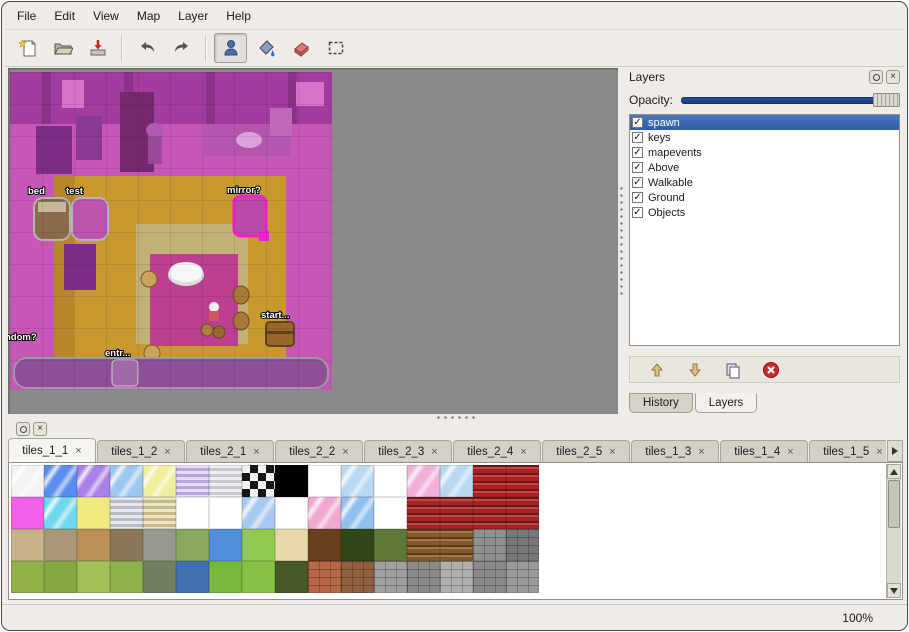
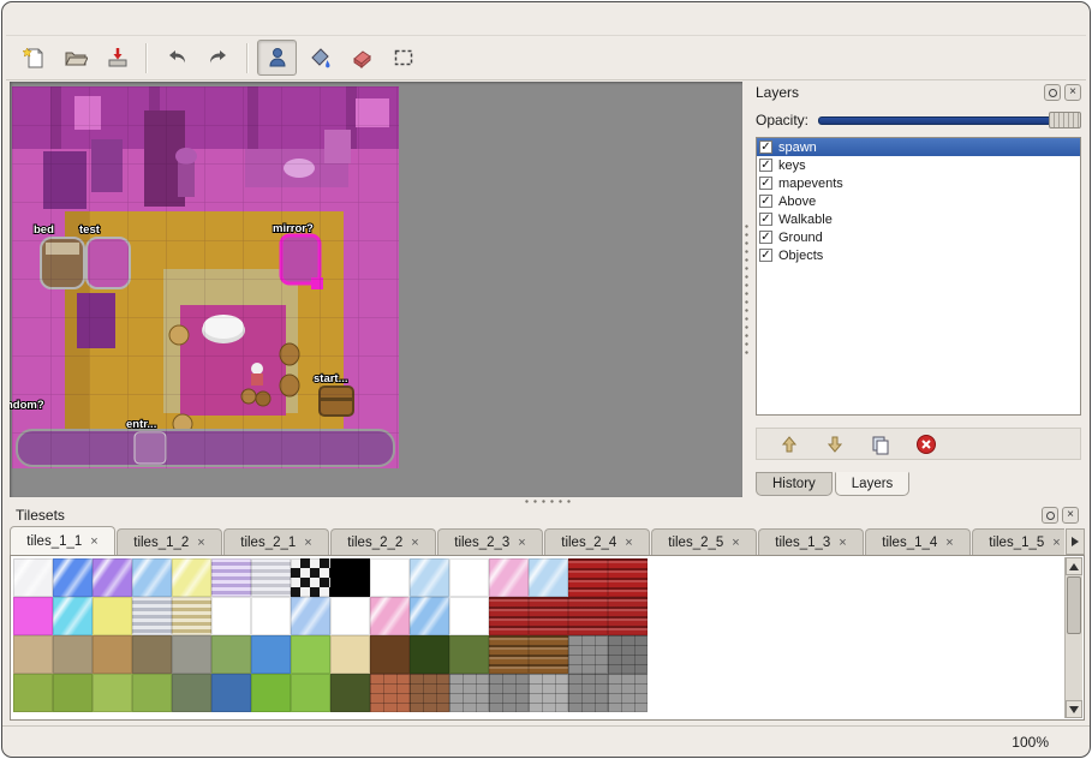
- File
- Edit
- View
- Map
- Layer
- Help
  bed
  test
  mirror?
  start...
  entr...
  ndom?
  Layers
  ×
  Opacity:
  ✓
  spawn
  ✓
  keys
  ✓
  mapevents
  ✓
  Above
  ✓
  Walkable
  ✓
  Ground
  ✓
  Objects
  History
  Layers
+ Tilesets
  ×
  tiles_1_1
  ×
  tiles_1_2
  ×
  tiles_2_1
  ×
  tiles_2_2
  ×
  tiles_2_3
  ×
  tiles_2_4
  ×
  tiles_2_5
  ×
  tiles_1_3
  ×
  tiles_1_4
  ×
  tiles_1_5
  ×
  100%
